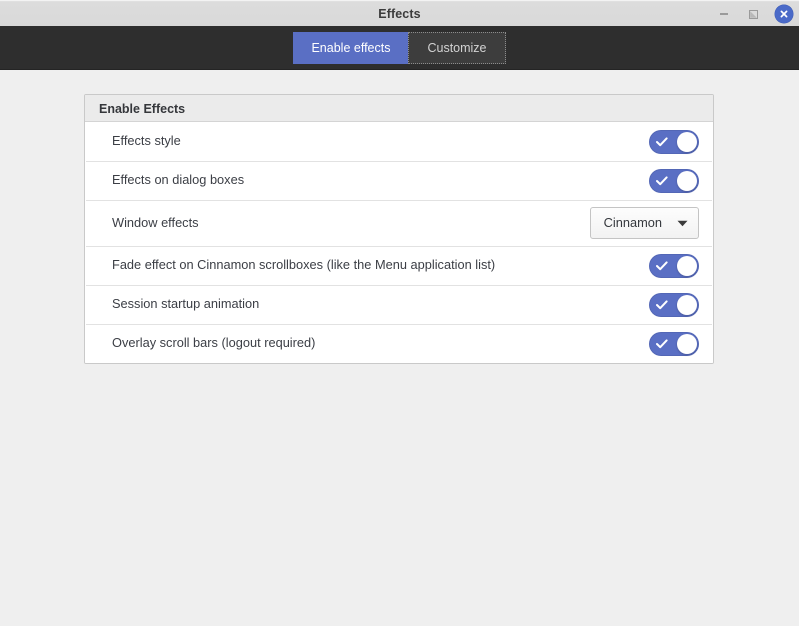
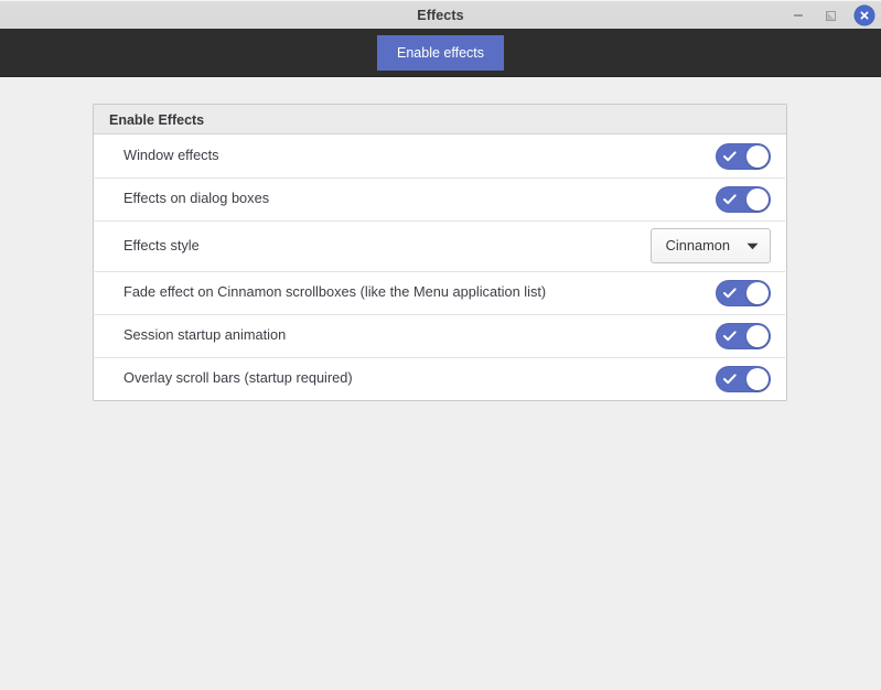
  Effects
  Enable effects
- Customize
  Enable Effects
- Effects style
+ Window effects
  Effects on dialog boxes
- Window effects
+ Effects style
  Cinnamon
  Fade effect on Cinnamon scrollboxes (like the Menu application list)
  Session startup animation
- Overlay scroll bars (logout required)
+ Overlay scroll bars (startup required)
